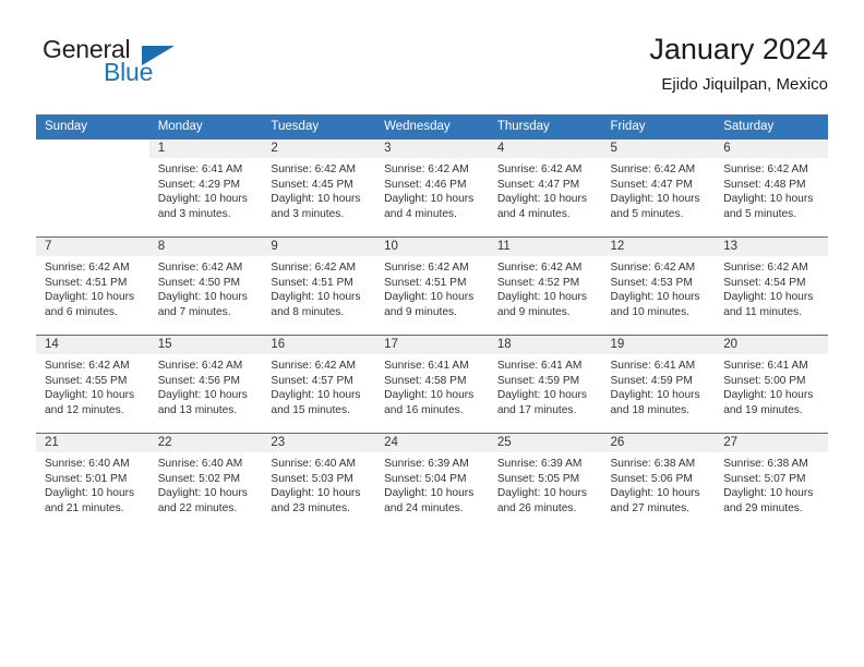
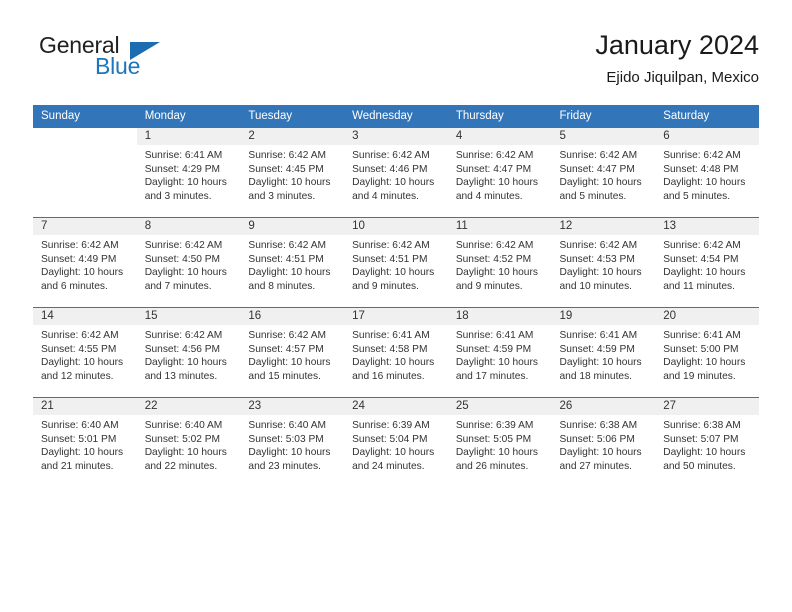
  General
  Blue
  January 2024
  Ejido Jiquilpan, Mexico
  Sunday	Monday	Tuesday	Wednesday	Thursday	Friday	Saturday
  	1Sunrise: 6:41 AMSunset: 4:29 PMDaylight: 10 hoursand 3 minutes.	2Sunrise: 6:42 AMSunset: 4:45 PMDaylight: 10 hoursand 3 minutes.	3Sunrise: 6:42 AMSunset: 4:46 PMDaylight: 10 hoursand 4 minutes.	4Sunrise: 6:42 AMSunset: 4:47 PMDaylight: 10 hoursand 4 minutes.	5Sunrise: 6:42 AMSunset: 4:47 PMDaylight: 10 hoursand 5 minutes.	6Sunrise: 6:42 AMSunset: 4:48 PMDaylight: 10 hoursand 5 minutes.
- 7Sunrise: 6:42 AMSunset: 4:51 PMDaylight: 10 hoursand 6 minutes.	8Sunrise: 6:42 AMSunset: 4:50 PMDaylight: 10 hoursand 7 minutes.	9Sunrise: 6:42 AMSunset: 4:51 PMDaylight: 10 hoursand 8 minutes.	10Sunrise: 6:42 AMSunset: 4:51 PMDaylight: 10 hoursand 9 minutes.	11Sunrise: 6:42 AMSunset: 4:52 PMDaylight: 10 hoursand 9 minutes.	12Sunrise: 6:42 AMSunset: 4:53 PMDaylight: 10 hoursand 10 minutes.	13Sunrise: 6:42 AMSunset: 4:54 PMDaylight: 10 hoursand 11 minutes.
+ 7Sunrise: 6:42 AMSunset: 4:49 PMDaylight: 10 hoursand 6 minutes.	8Sunrise: 6:42 AMSunset: 4:50 PMDaylight: 10 hoursand 7 minutes.	9Sunrise: 6:42 AMSunset: 4:51 PMDaylight: 10 hoursand 8 minutes.	10Sunrise: 6:42 AMSunset: 4:51 PMDaylight: 10 hoursand 9 minutes.	11Sunrise: 6:42 AMSunset: 4:52 PMDaylight: 10 hoursand 9 minutes.	12Sunrise: 6:42 AMSunset: 4:53 PMDaylight: 10 hoursand 10 minutes.	13Sunrise: 6:42 AMSunset: 4:54 PMDaylight: 10 hoursand 11 minutes.
  14Sunrise: 6:42 AMSunset: 4:55 PMDaylight: 10 hoursand 12 minutes.	15Sunrise: 6:42 AMSunset: 4:56 PMDaylight: 10 hoursand 13 minutes.	16Sunrise: 6:42 AMSunset: 4:57 PMDaylight: 10 hoursand 15 minutes.	17Sunrise: 6:41 AMSunset: 4:58 PMDaylight: 10 hoursand 16 minutes.	18Sunrise: 6:41 AMSunset: 4:59 PMDaylight: 10 hoursand 17 minutes.	19Sunrise: 6:41 AMSunset: 4:59 PMDaylight: 10 hoursand 18 minutes.	20Sunrise: 6:41 AMSunset: 5:00 PMDaylight: 10 hoursand 19 minutes.
- 21Sunrise: 6:40 AMSunset: 5:01 PMDaylight: 10 hoursand 21 minutes.	22Sunrise: 6:40 AMSunset: 5:02 PMDaylight: 10 hoursand 22 minutes.	23Sunrise: 6:40 AMSunset: 5:03 PMDaylight: 10 hoursand 23 minutes.	24Sunrise: 6:39 AMSunset: 5:04 PMDaylight: 10 hoursand 24 minutes.	25Sunrise: 6:39 AMSunset: 5:05 PMDaylight: 10 hoursand 26 minutes.	26Sunrise: 6:38 AMSunset: 5:06 PMDaylight: 10 hoursand 27 minutes.	27Sunrise: 6:38 AMSunset: 5:07 PMDaylight: 10 hoursand 29 minutes.
+ 21Sunrise: 6:40 AMSunset: 5:01 PMDaylight: 10 hoursand 21 minutes.	22Sunrise: 6:40 AMSunset: 5:02 PMDaylight: 10 hoursand 22 minutes.	23Sunrise: 6:40 AMSunset: 5:03 PMDaylight: 10 hoursand 23 minutes.	24Sunrise: 6:39 AMSunset: 5:04 PMDaylight: 10 hoursand 24 minutes.	25Sunrise: 6:39 AMSunset: 5:05 PMDaylight: 10 hoursand 26 minutes.	26Sunrise: 6:38 AMSunset: 5:06 PMDaylight: 10 hoursand 27 minutes.	27Sunrise: 6:38 AMSunset: 5:07 PMDaylight: 10 hoursand 50 minutes.
